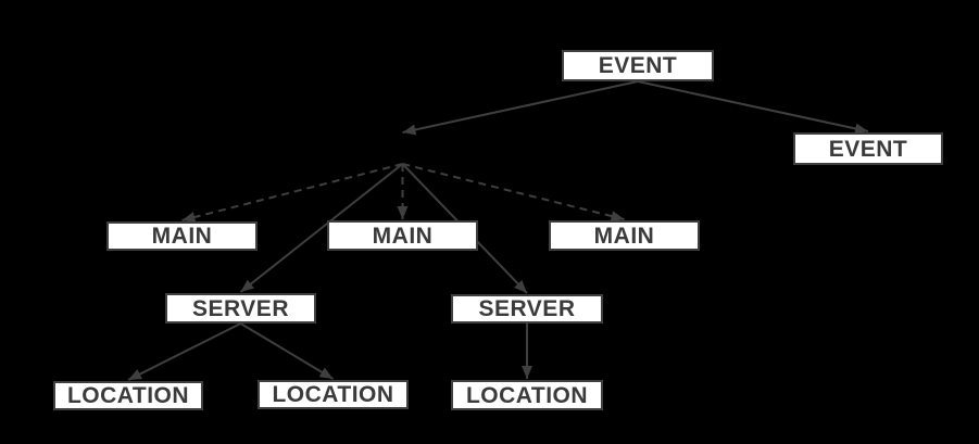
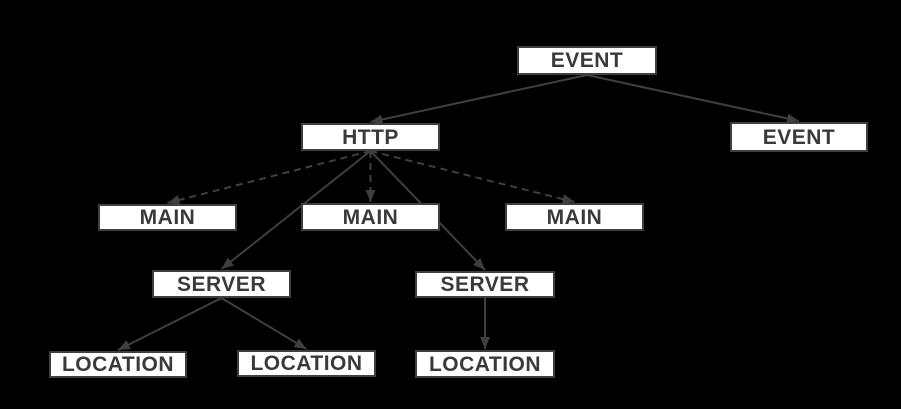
  EVENT
+ HTTP
  EVENT
  MAIN
  MAIN
  MAIN
  SERVER
  SERVER
  LOCATION
  LOCATION
  LOCATION
